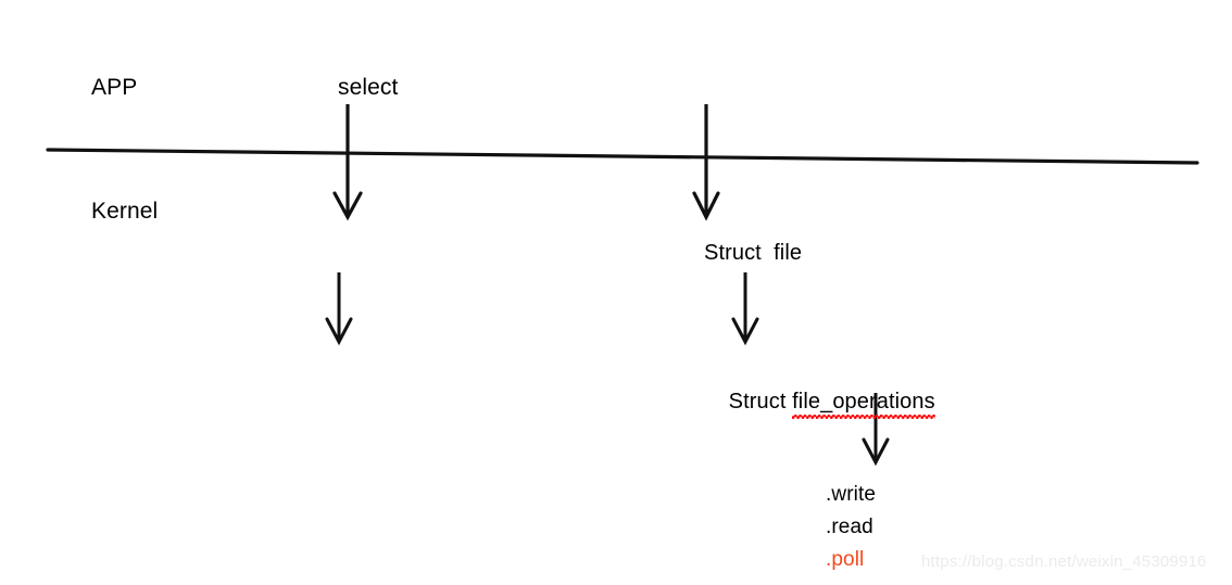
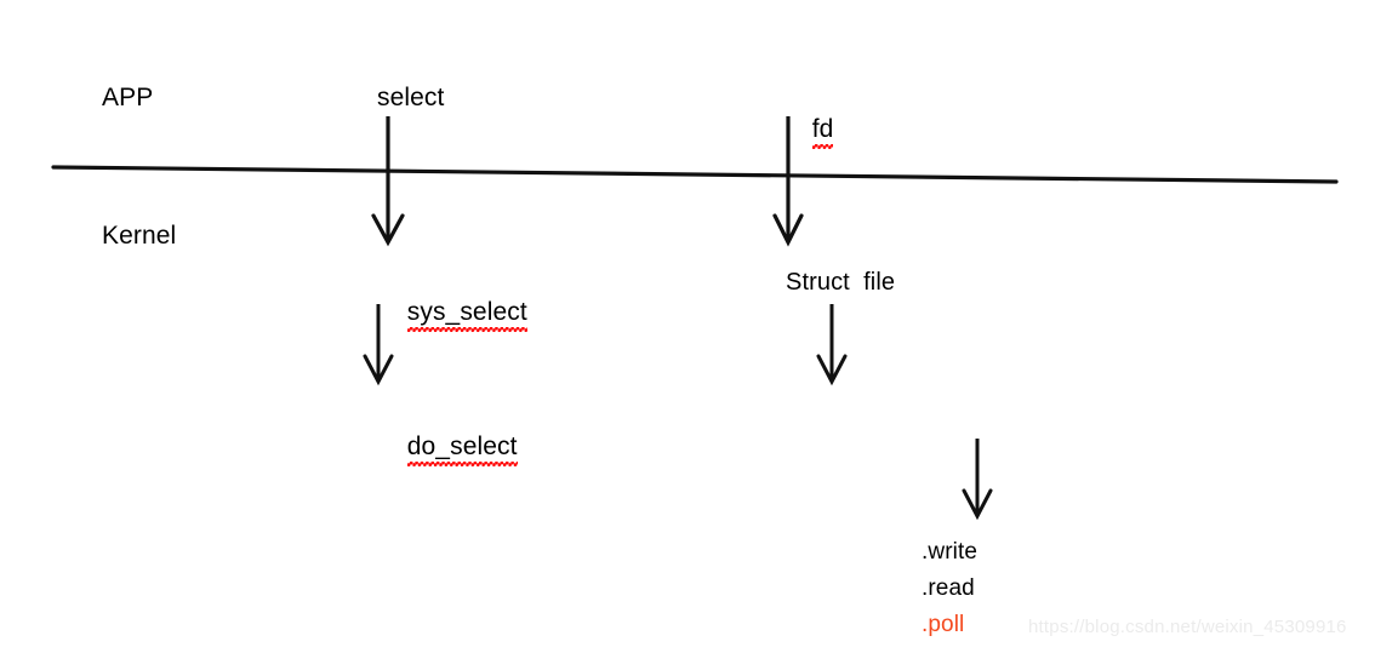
  APP
  Kernel
  select
+ fd
+ sys_select
+ do_select
  Struct file
- Struct file_operations
  .write
  .read
  .poll
